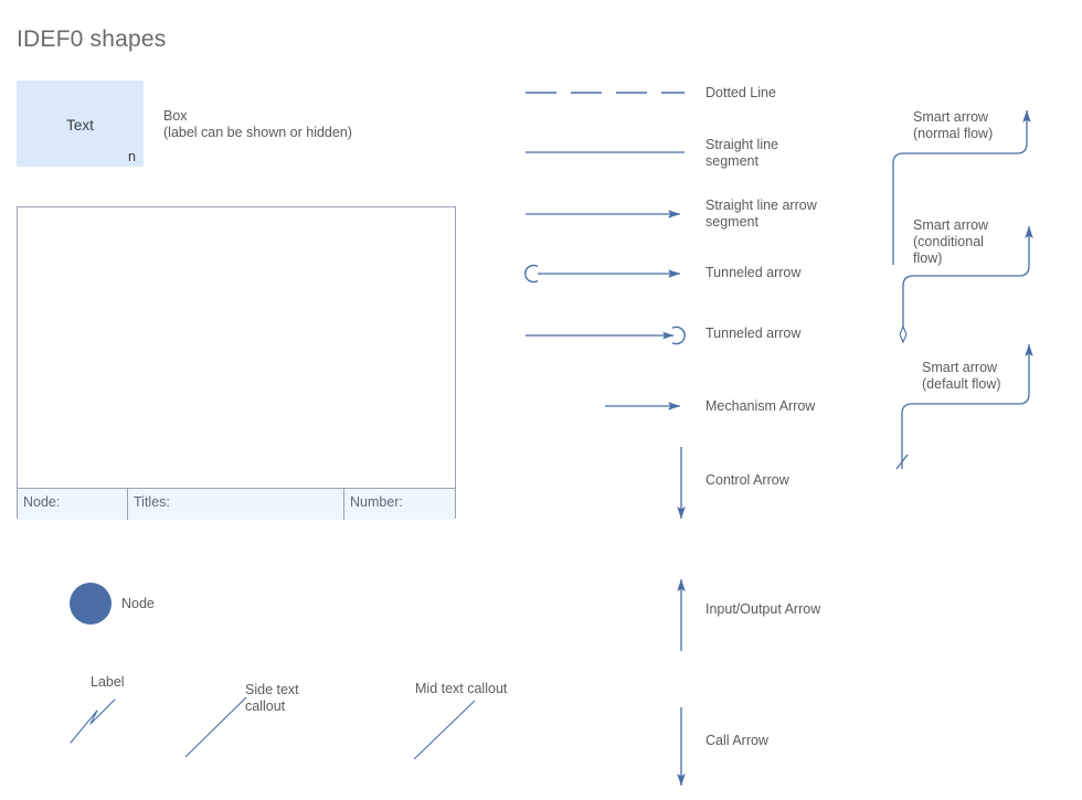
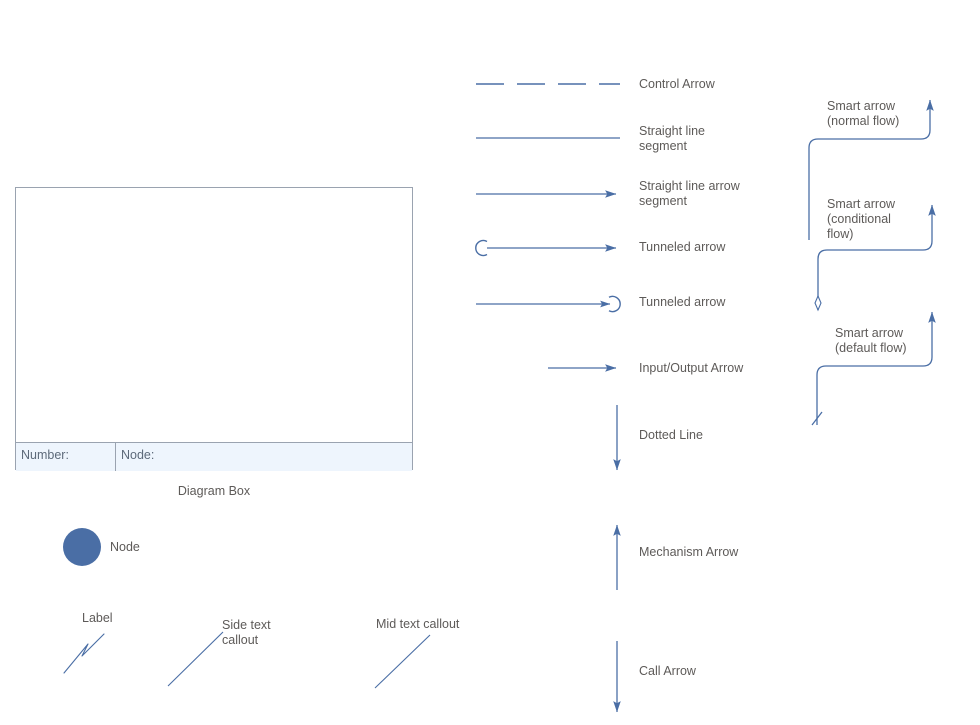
- IDEF0 shapes
- Text
- n
- Box
- (label can be shown or hidden)
- Node:
+ Number:
- Titles:
- Number:
+ Node:
+ Diagram Box
  Node
  Label
  Side text
  callout
  Mid text callout
- Dotted Line
+ Control Arrow
  Straight line
  segment
  Straight line arrow
  segment
  Tunneled arrow
  Tunneled arrow
- Mechanism Arrow
+ Input/Output Arrow
- Control Arrow
+ Dotted Line
- Input/Output Arrow
+ Mechanism Arrow
  Call Arrow
  Smart arrow
  (normal flow)
  Smart arrow
  (conditional
  flow)
  Smart arrow
  (default flow)
